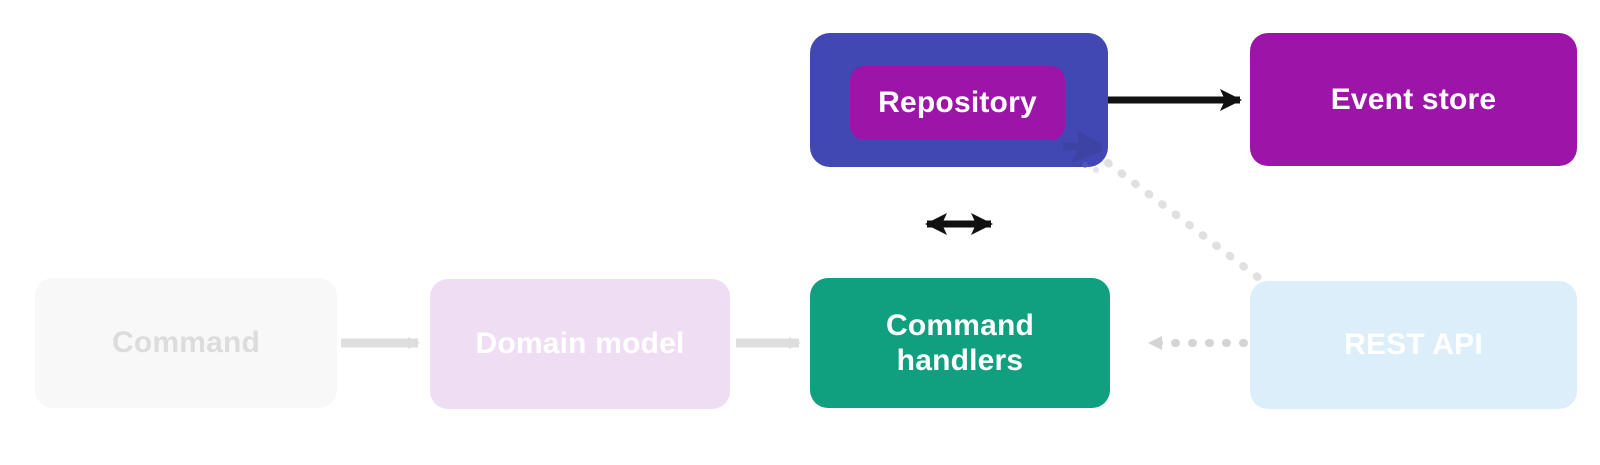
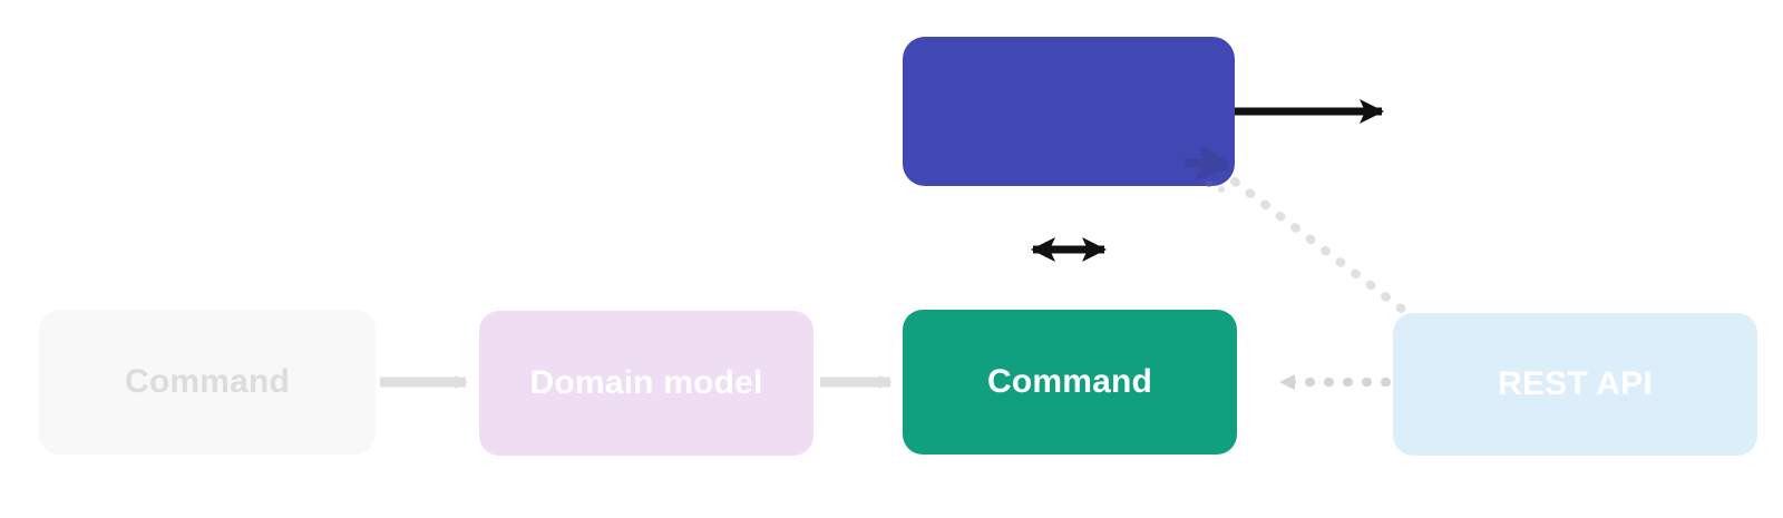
  Command
  Domain model
  Command
- handlers
- Repository
- Event store
  REST API
